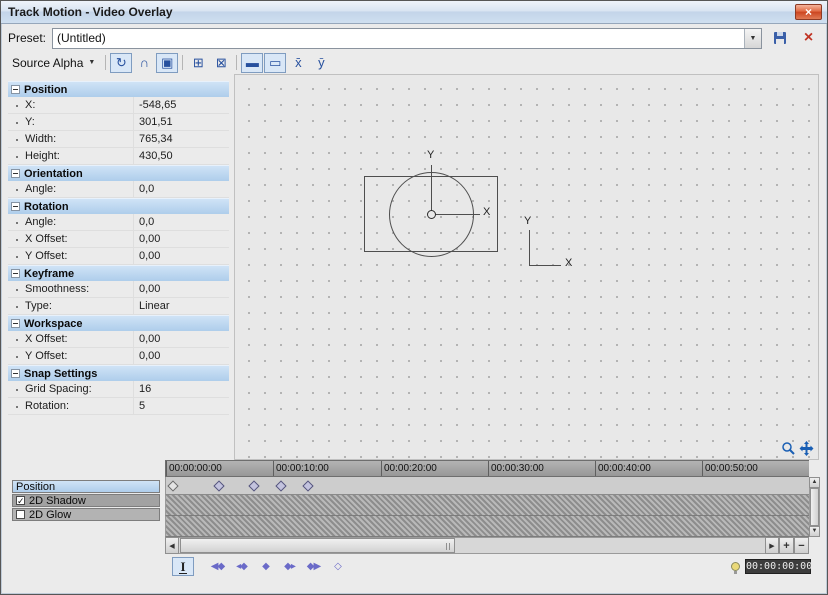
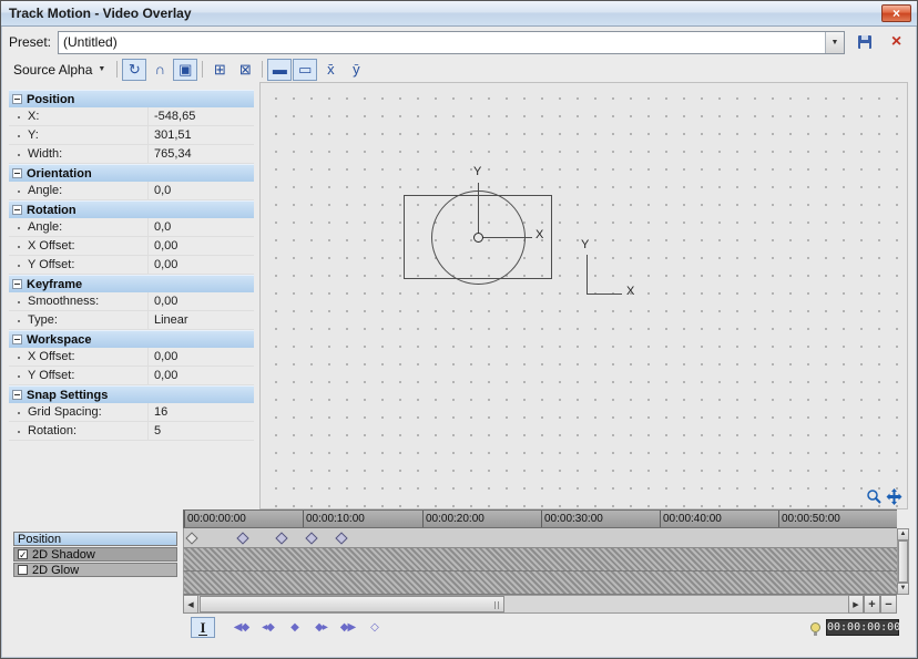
  Track Motion - Video Overlay
  ×
  Preset:
  (Untitled)
  ×
  Source Alpha
  ↻
  ∩
  ▣
  ⊞
  ⊠
  ▬
  ▭
  x̄
  ȳ
  Position
  X:
  -548,65
  Y:
  301,51
  Width:
  765,34
- Height:
- 430,50
  Orientation
  Angle:
  0,0
  Rotation
  Angle:
  0,0
  X Offset:
  0,00
  Y Offset:
  0,00
  Keyframe
  Smoothness:
  0,00
  Type:
  Linear
  Workspace
  X Offset:
  0,00
  Y Offset:
  0,00
  Snap Settings
  Grid Spacing:
  16
  Rotation:
  5
  Y
  X
  Y
  X
  Position
  ✓
  2D Shadow
  2D Glow
  00:00:00:00
  00:00:10:00
  00:00:20:00
  00:00:30:00
  00:00:40:00
  00:00:50:00
  +
  −
  I
  ◀◆
  ◂◆
  ◆
  ◆▸
  ◆▶
  ◇
  00:00:00:00
